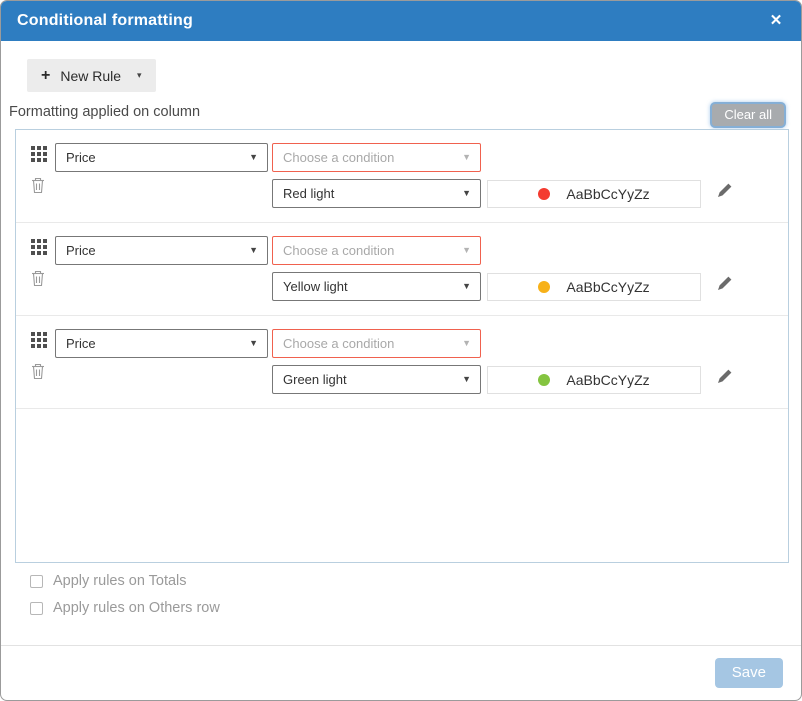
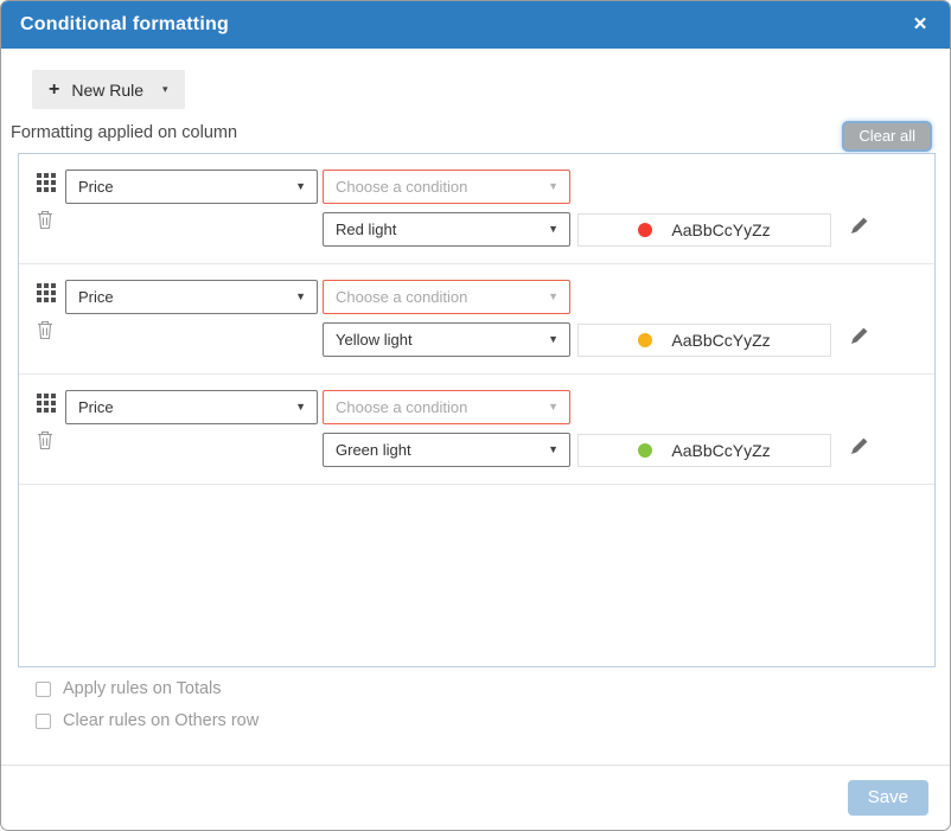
  Conditional formatting
  ✕
  +
  New Rule
  ▾
  Formatting applied on column
  Clear all
  Price
  ▼
  Choose a condition
  ▼
  Red light
  ▼
  AaBbCcYyZz
  Price
  ▼
  Choose a condition
  ▼
  Yellow light
  ▼
  AaBbCcYyZz
  Price
  ▼
  Choose a condition
  ▼
  Green light
  ▼
  AaBbCcYyZz
  Apply rules on Totals
- Apply rules on Others row
+ Clear rules on Others row
  Save
